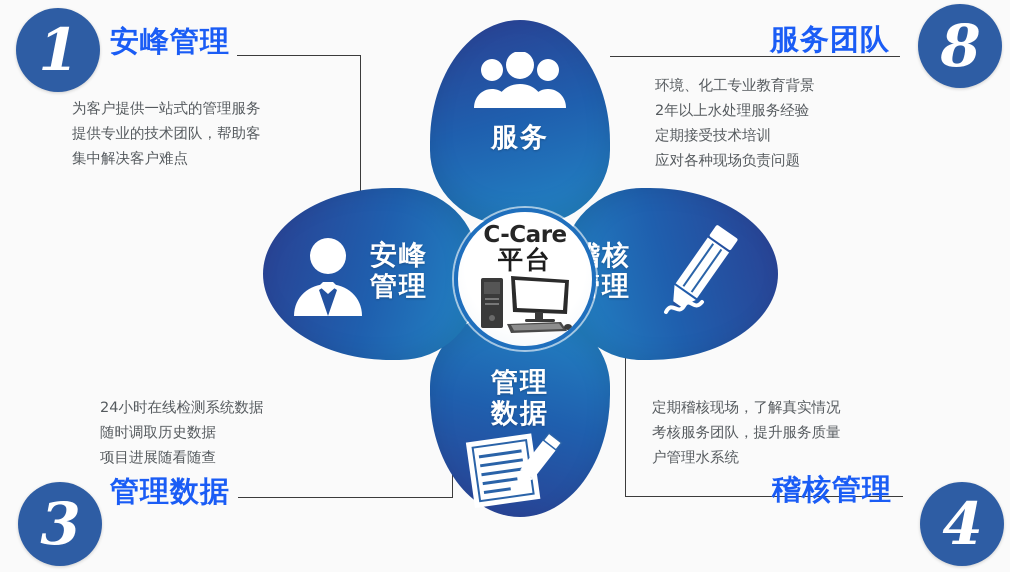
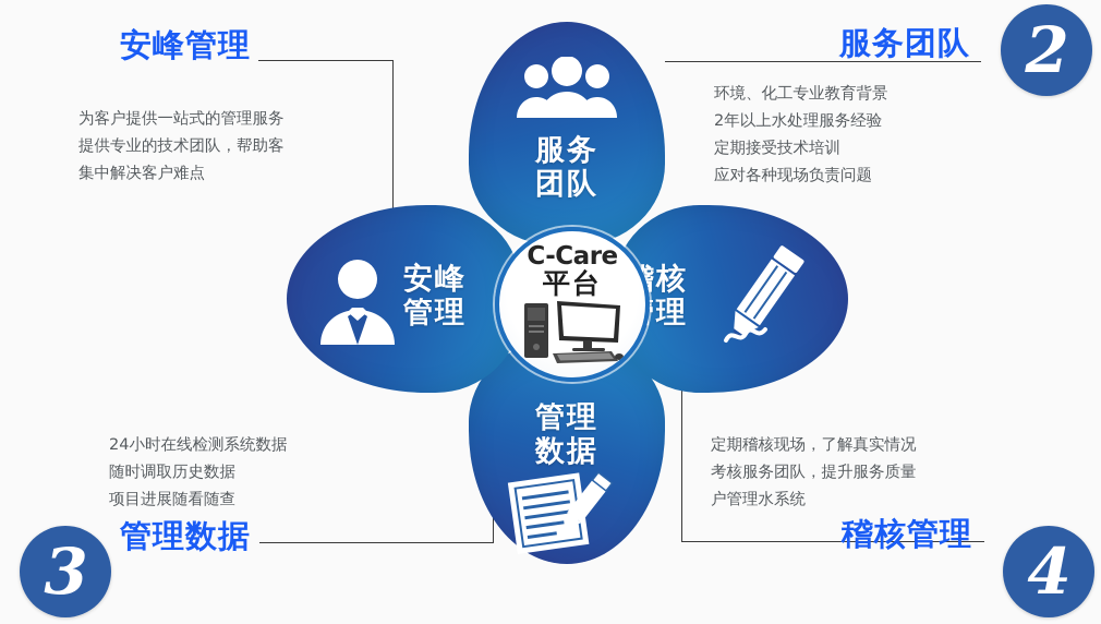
- 1
- 8
+ 2
  3
  4
  安峰管理
  服务团队
  管理数据
  稽核管理
  为客户提供一站式的管理服务
  提供专业的技术团队，帮助客
  集中解决客户难点
  环境、化工专业教育背景
  2年以上水处理服务经验
  定期接受技术培训
  应对各种现场负责问题
  24小时在线检测系统数据
  随时调取历史数据
  项目进展随看随查
  定期稽核现场，了解真实情况
  考核服务团队，提升服务质量
  户管理水系统
  服务
+ 团队
  管理
  数据
  安峰
  管理
  C-Care
  平台
